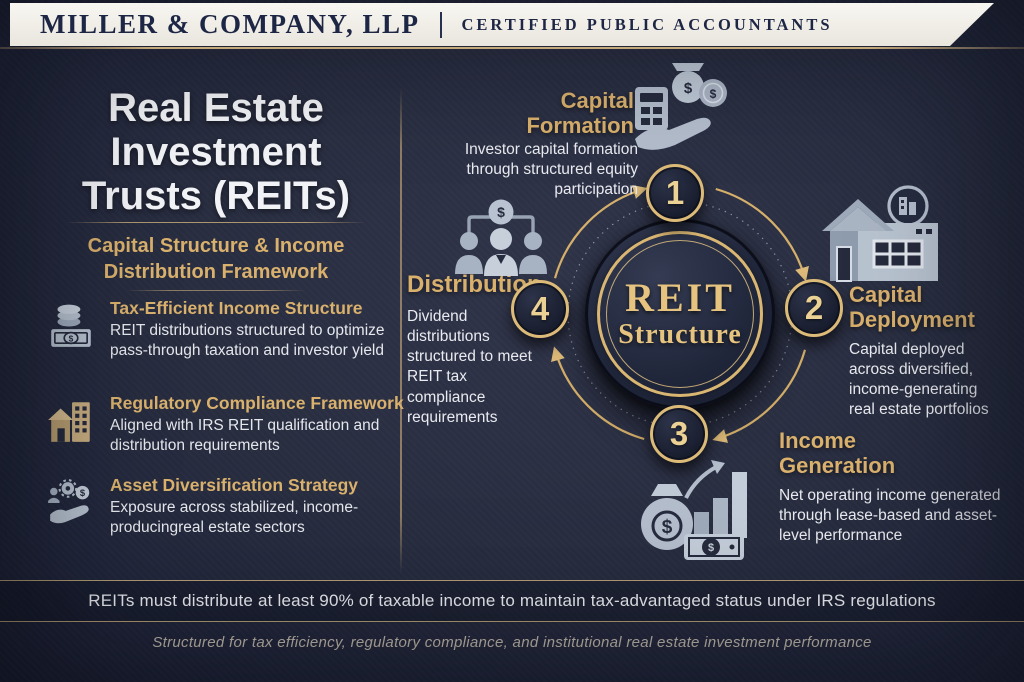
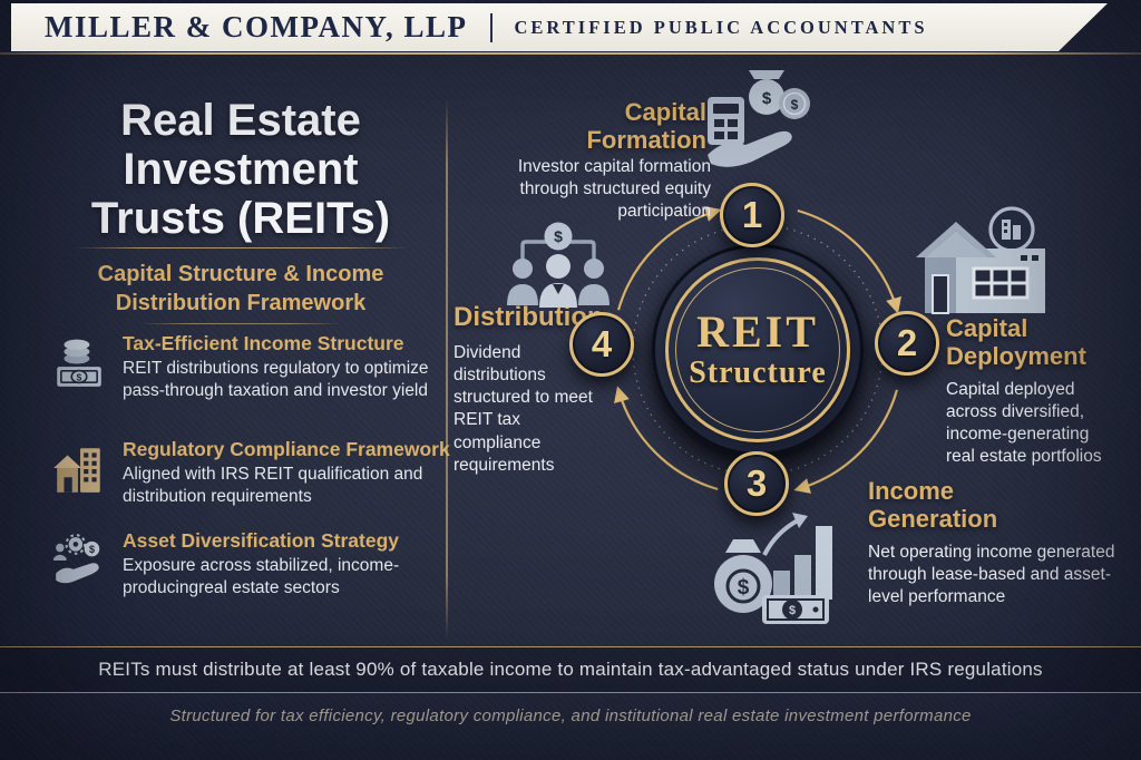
  MILLER & COMPANY, LLP
  CERTIFIED PUBLIC ACCOUNTANTS
  Real Estate Investment Trusts (REITs)
  Capital Structure & Income Distribution Framework
  $
  Tax-Efficient Income Structure
- REIT distributions structured to optimize pass-through taxation and investor yield
+ REIT distributions regulatory to optimize pass-through taxation and investor yield
  Regulatory Compliance Framework
  Aligned with IRS REIT qualification and distribution requirements
  $
  Asset Diversification Strategy
  Exposure across stabilized, income-producingreal estate sectors
  REIT
  Structure
  1
  2
  3
  4
  Capital Formation
  Investor capital formation through structured equity participation
  $
  $
  Capital Deployment
  Capital deployed across diversified, income-generating real estate portfolios
  Income Generation
  Net operating income generated through lease-based and asset-level performance
  $
  $
  Distributio
  Dividend distributions structured to meet REIT tax compliance requirements
  $
  REITs must distribute at least 90% of taxable income to maintain tax-advantaged status under IRS regulations
  Structured for tax efficiency, regulatory compliance, and institutional real estate investment performance
